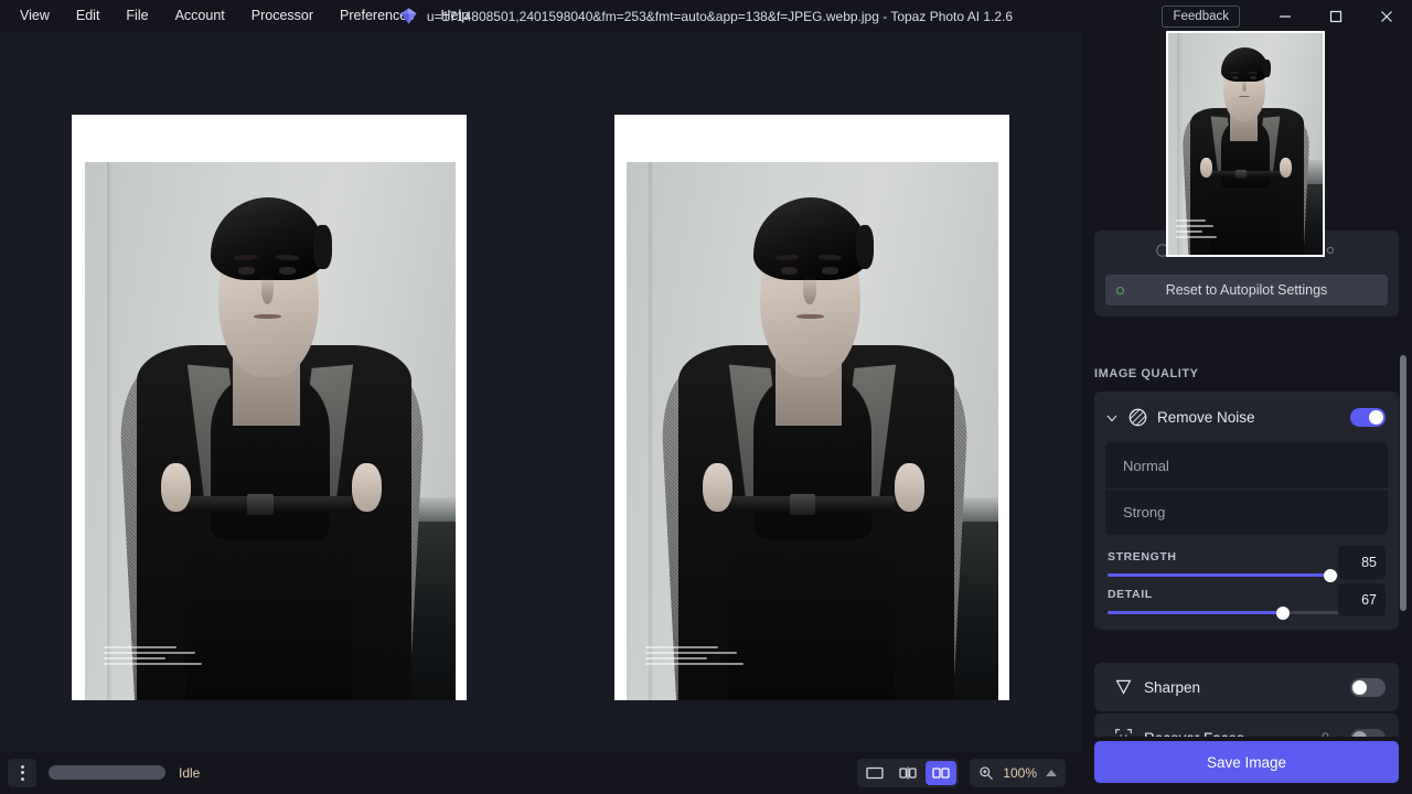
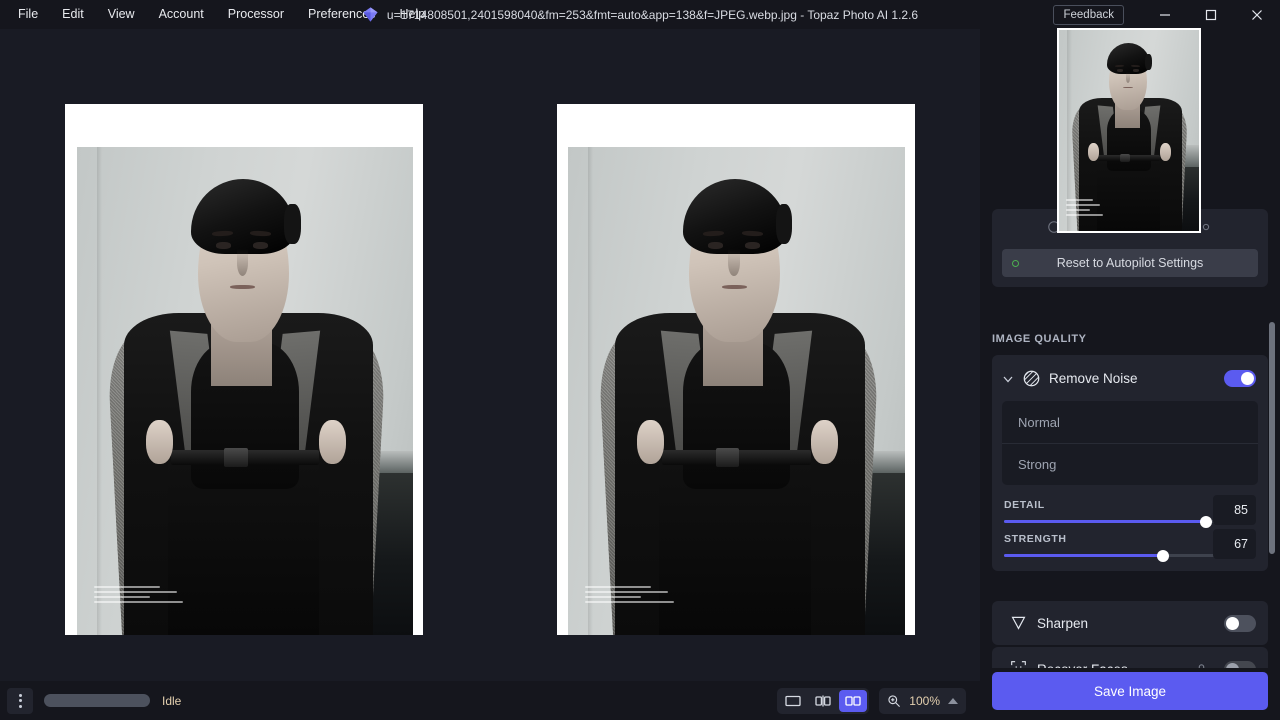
- View
+ File
  Edit
- File
+ View
  Account
  Processor
  Preferenc
  Help
  u=1714808501,2401598040&fm=253&fmt=auto&app=138&f=JPEG.webp.jpg - Topaz Photo AI 1.2.6
  Feedback
  Reset to Autopilot Settings
  IMAGE QUALITY
  Remove Noise
  Normal
  Strong
- STRENGTH
+ DETAIL
  85
- DETAIL
+ STRENGTH
  67
  Sharpen
  Save Image
  Idle
  100%
